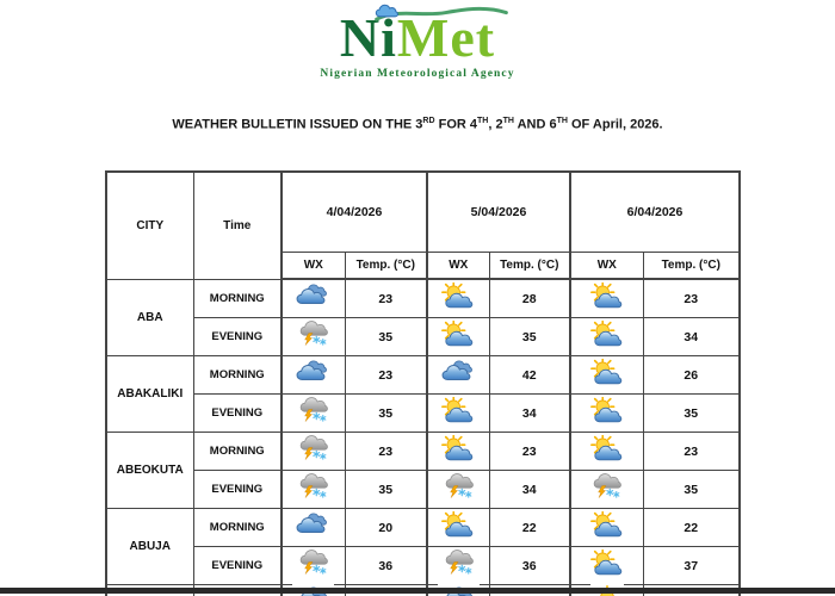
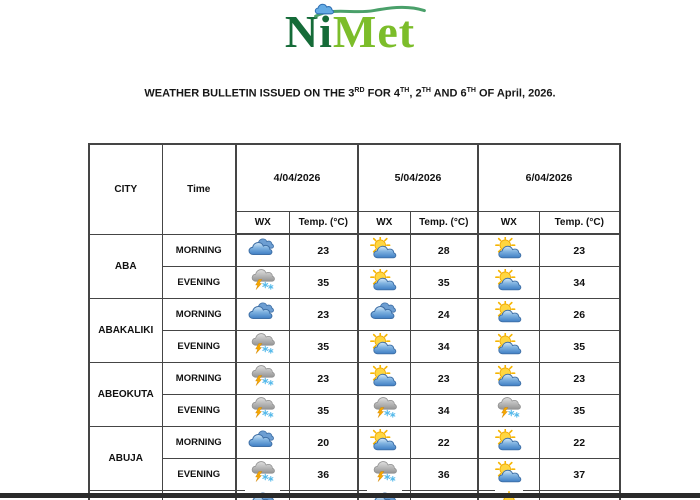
  NiMet
- Nigerian Meteorological Agency
  WEATHER BULLETIN ISSUED ON THE 3 FOR 4 , 2 AND 6 OF April, 2026.
  CITY	Time	4/04/2026	5/04/2026	6/04/2026
  WX	Temp. (°C)	WX	Temp. (°C)	WX	Temp. (°C)
  ABA	MORNING		23		28		23
  EVENING		35		35		34
- ABAKALIKI	MORNING		23		42		26
+ ABAKALIKI	MORNING		23		24		26
  EVENING		35		34		35
  ABEOKUTA	MORNING		23		23		23
  EVENING		35		34		35
  ABUJA	MORNING		20		22		22
  EVENING		36		36		37
